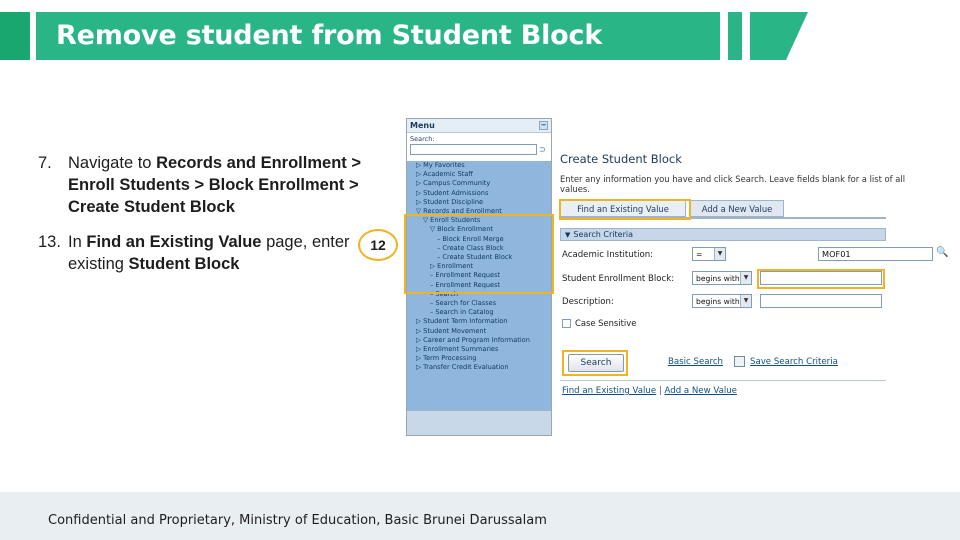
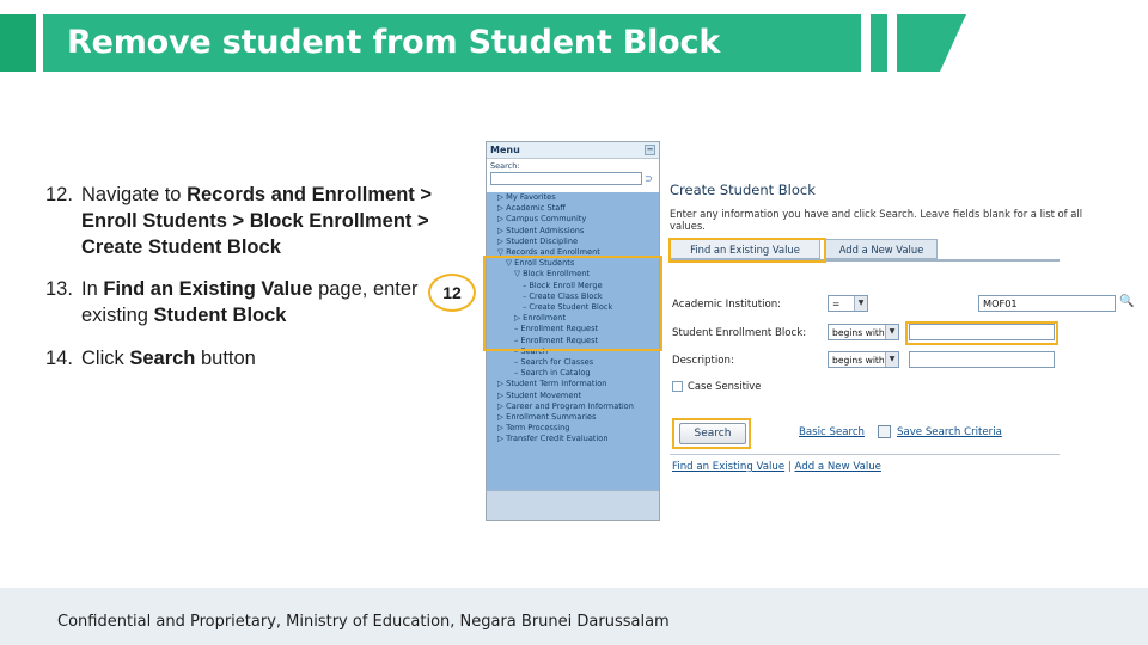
  Remove student from Student Block
- 7.
+ 12.
  Navigate to Records and Enrollment > Enroll Students > Block Enrollment > Create Student Block
  13.
  In Find an Existing Value page, enter existing Student Block
+ 14.
+ Click Search button
  12
  Menu
  −
  Search:
  ⊃
  ▷ My Favorites
  ▷ Academic Staff
  ▷ Campus Community
  ▷ Student Admissions
  ▷ Student Discipline
  ▽ Records and Enrollment
  ▽ Enroll Students
  ▽ Block Enrollment
  – Block Enroll Merge
  – Create Class Block
  – Create Student Block
  ▷ Enrollment
  – Enrollment Request
  – Enrollment Request
  – Search
  – Search for Classes
  – Search in Catalog
  ▷ Student Term Information
  ▷ Student Movement
  ▷ Career and Program Information
  ▷ Enrollment Summaries
  ▷ Term Processing
  ▷ Transfer Credit Evaluation
  Create Student Block
  Enter any information you have and click Search. Leave fields blank for a list of all values.
  Find an Existing Value
  Add a New Value
- ▼
- Search Criteria
  Academic Institution:
  =
  MOF01
  🔍
  Student Enrollment Block:
  begins with
  Description:
  begins with
  Case Sensitive
  Search
  Basic Search
  Save Search Criteria
  Find an Existing Value | Add a New Value
- Confidential and Proprietary, Ministry of Education, Basic Brunei Darussalam
+ Confidential and Proprietary, Ministry of Education, Negara Brunei Darussalam
